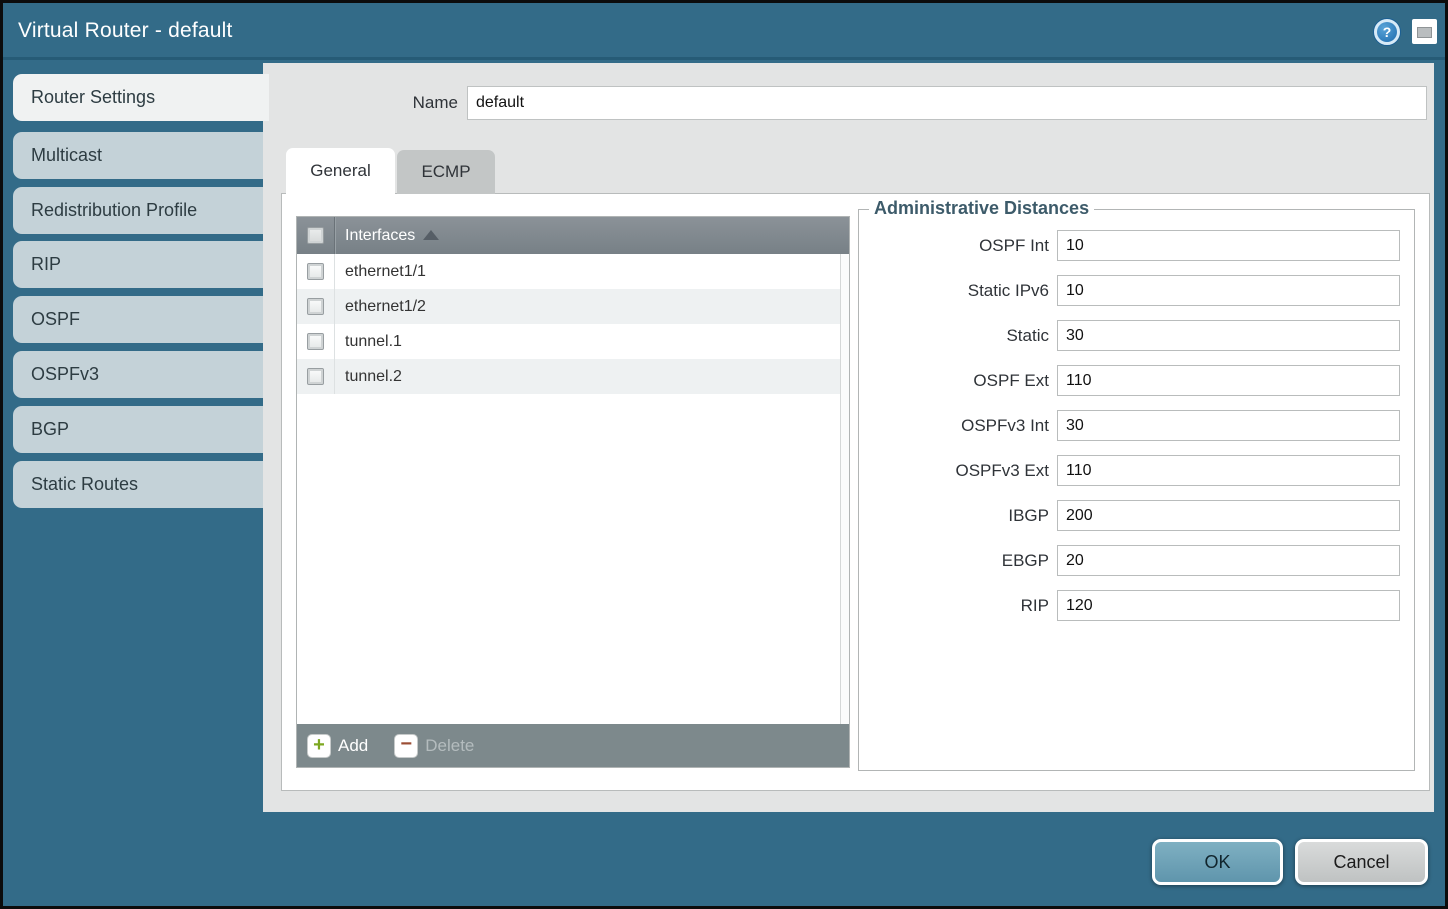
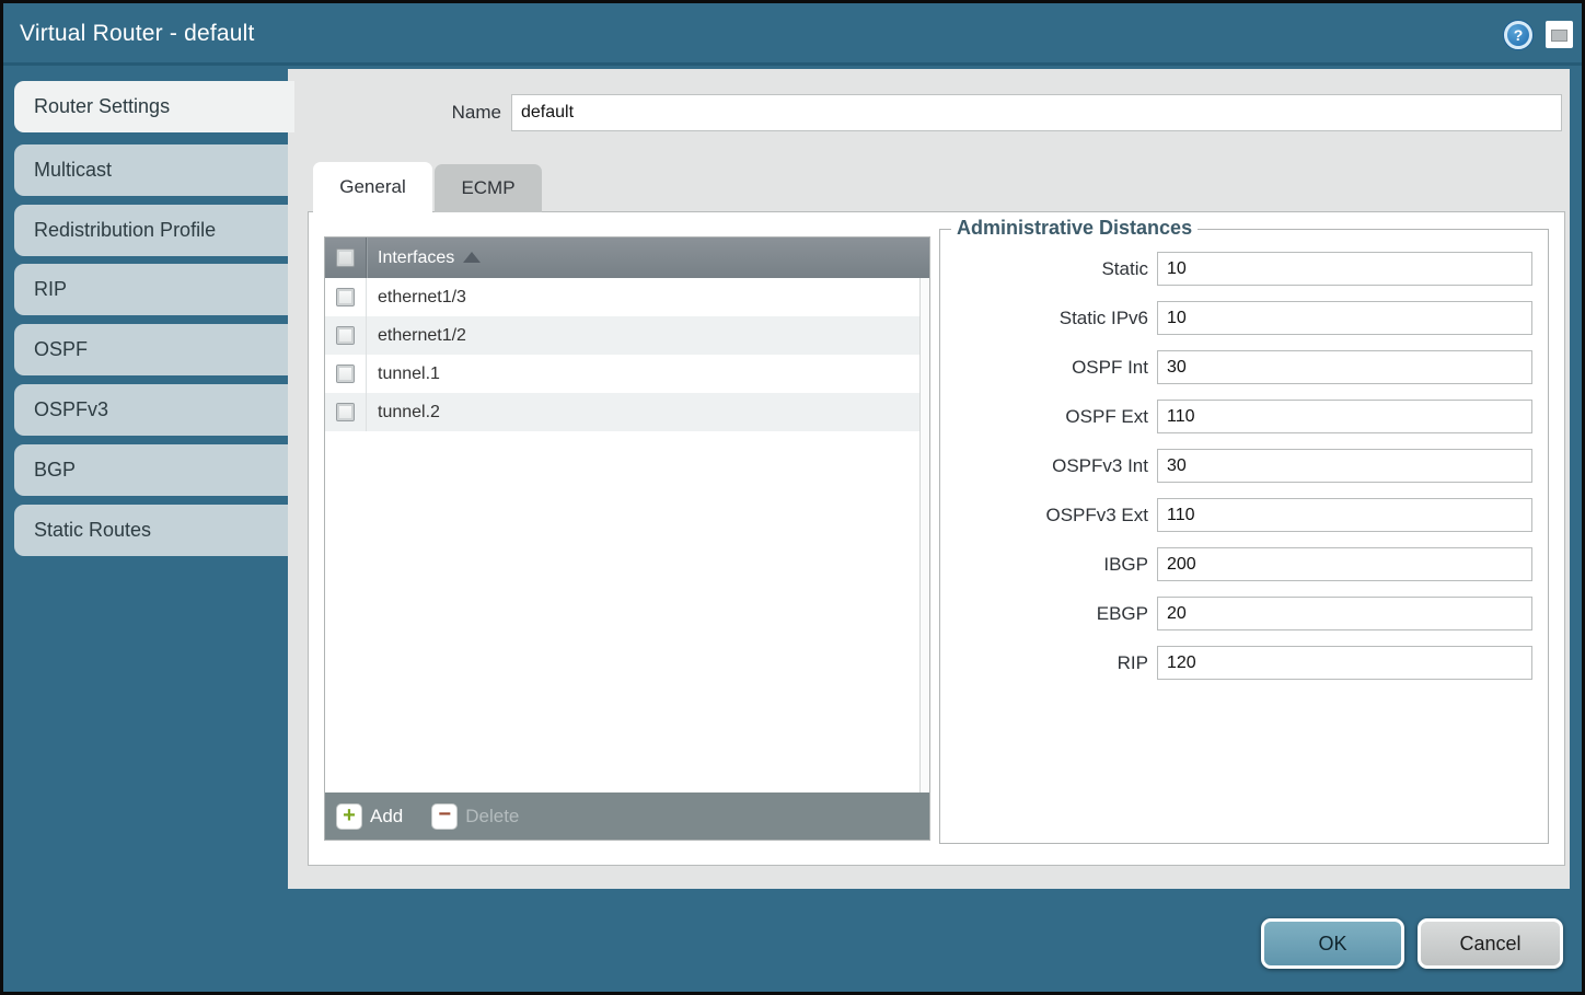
  Virtual Router - default
  ?
  Router Settings
  Multicast
  Redistribution Profile
  RIP
  OSPF
  OSPFv3
  BGP
  Static Routes
  Name
  default
  General
  ECMP
  Interfaces
- ethernet1/1
+ ethernet1/3
  ethernet1/2
  tunnel.1
  tunnel.2
  +
  Add
  −
  Delete
  Administrative Distances
- OSPF Int
+ Static
  10
  Static IPv6
  10
- Static
+ OSPF Int
  30
  OSPF Ext
  110
  OSPFv3 Int
  30
  OSPFv3 Ext
  110
  IBGP
  200
  EBGP
  20
  RIP
  120
  OK
  Cancel
